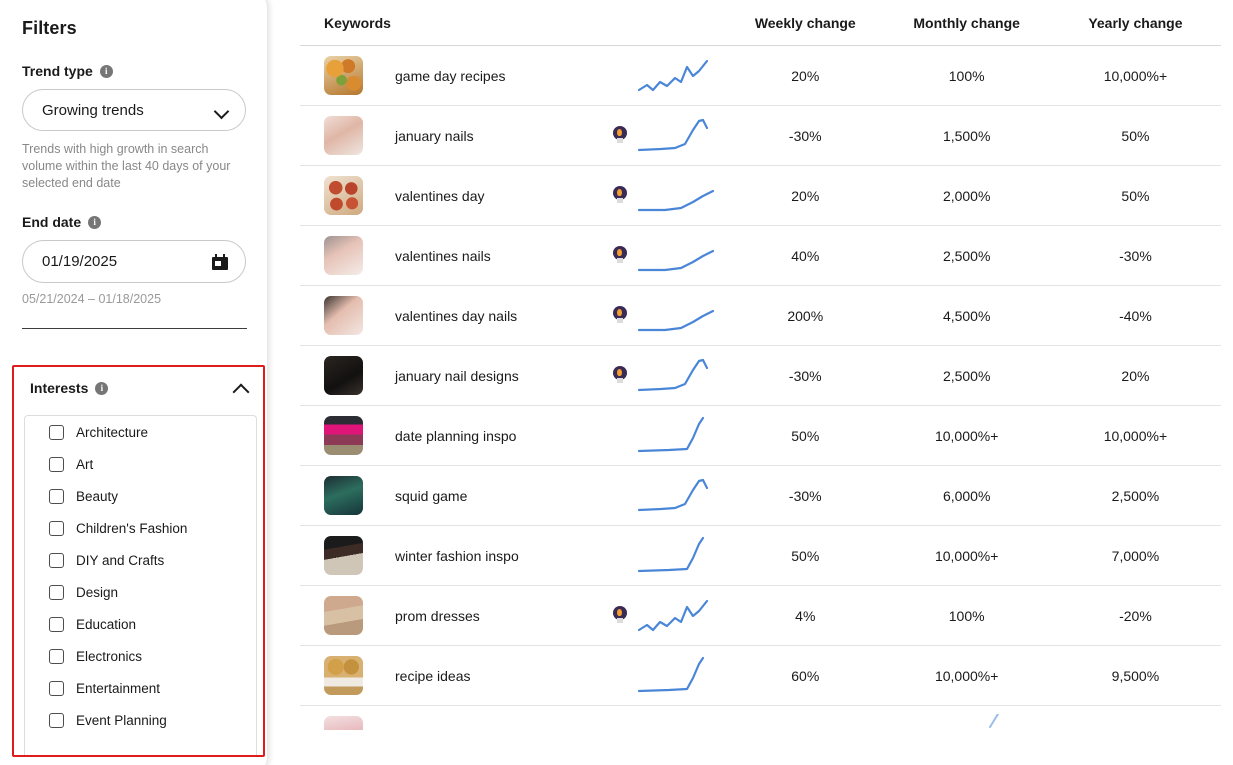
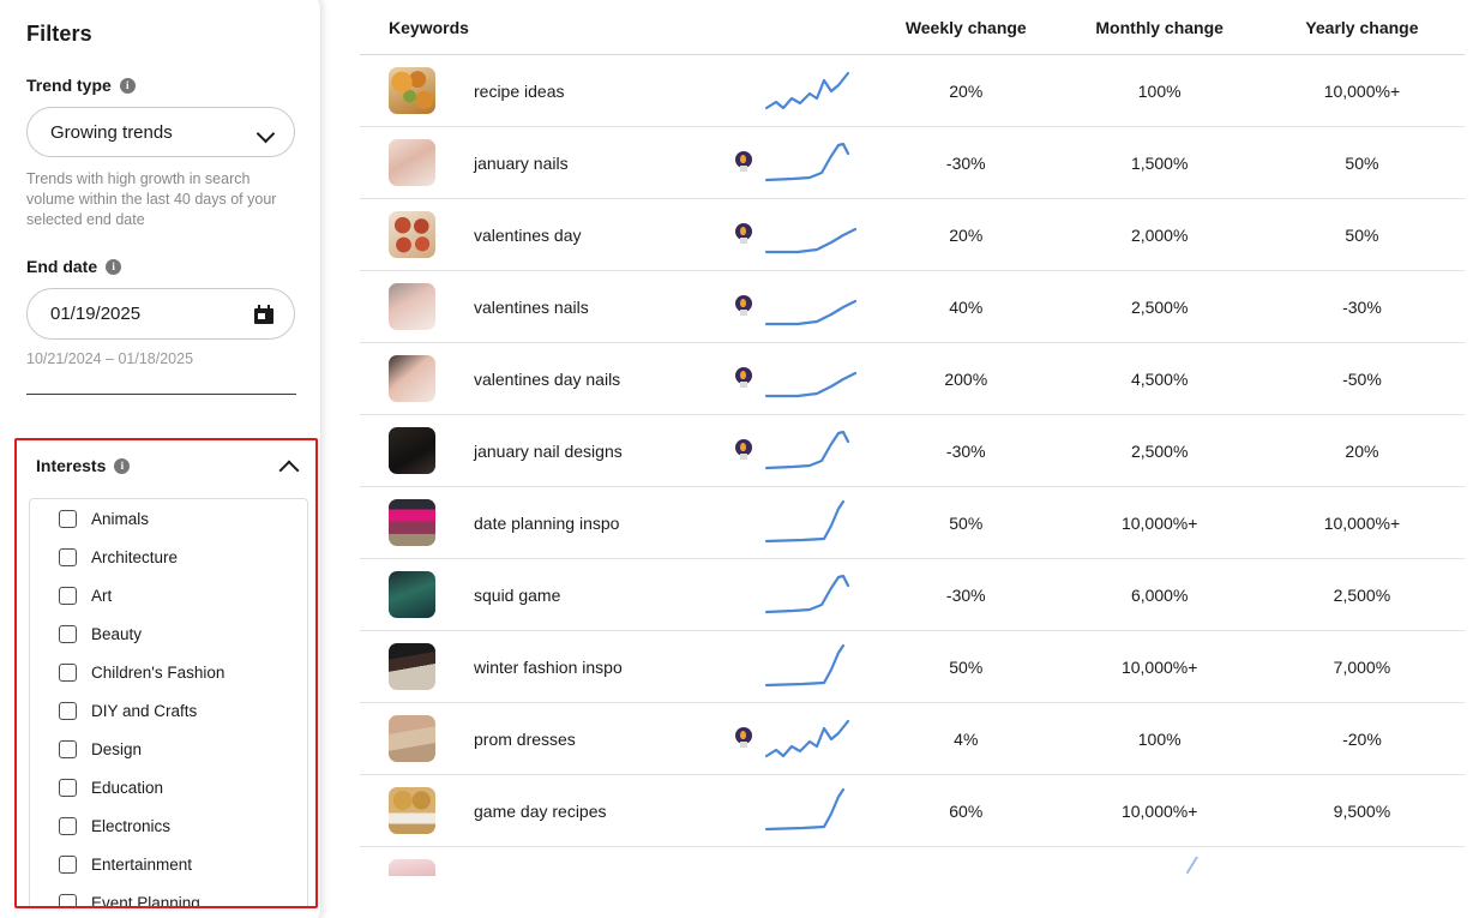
  Filters
  Trend type
  i
  Growing trends
  Trends with high growth in search volume within the last 40 days of your selected end date
  End date
  i
  01/19/2025
- 05/21/2024 – 01/18/2025
+ 10/21/2024 – 01/18/2025
  Interests
  i
+ Animals
  Architecture
  Art
  Beauty
  Children's Fashion
  DIY and Crafts
  Design
  Education
  Electronics
  Entertainment
  Event Planning
  Keywords
  Weekly change
  Monthly change
  Yearly change
- game day recipes
+ recipe ideas
  20%
  100%
  10,000%+
  january nails
  -30%
  1,500%
  50%
  valentines day
  20%
  2,000%
  50%
  valentines nails
  40%
  2,500%
  -30%
  valentines day nails
  200%
  4,500%
- -40%
+ -50%
  january nail designs
  -30%
  2,500%
  20%
  date planning inspo
  50%
  10,000%+
  10,000%+
  squid game
  -30%
  6,000%
  2,500%
  winter fashion inspo
  50%
  10,000%+
  7,000%
  prom dresses
  4%
  100%
  -20%
- recipe ideas
+ game day recipes
  60%
  10,000%+
  9,500%
